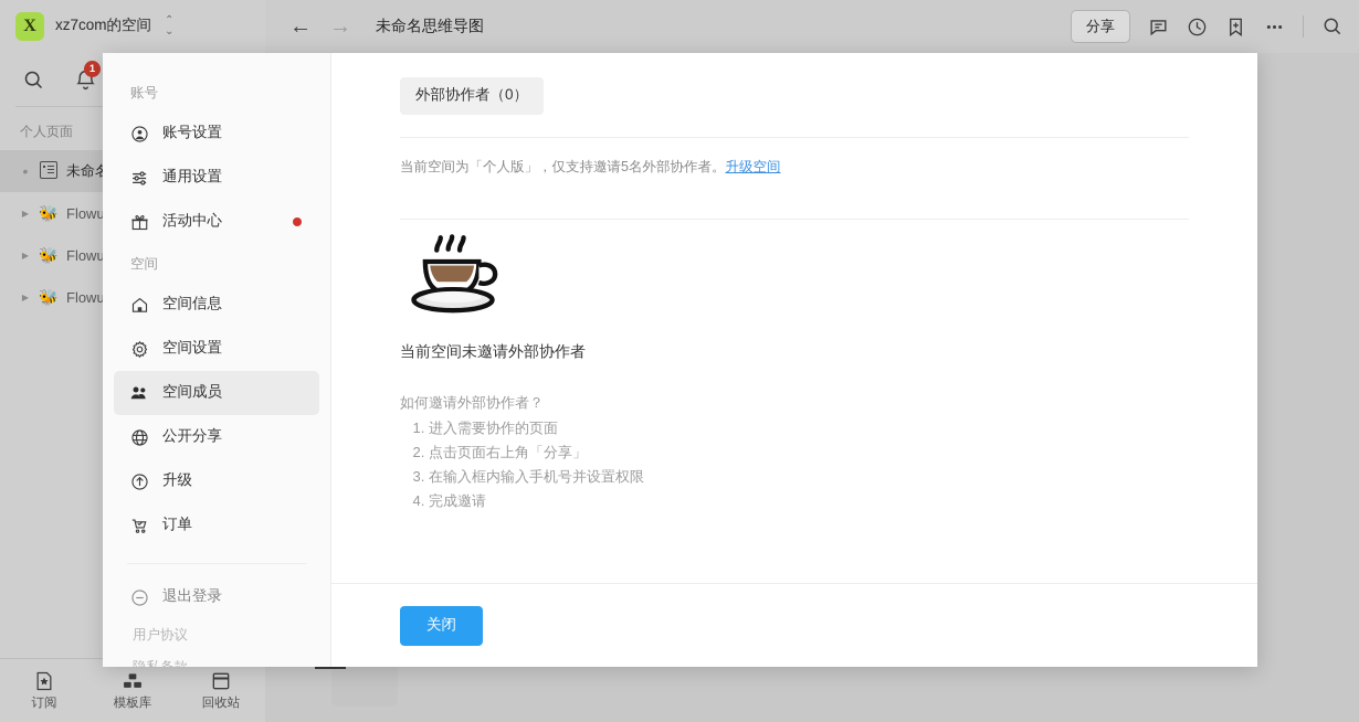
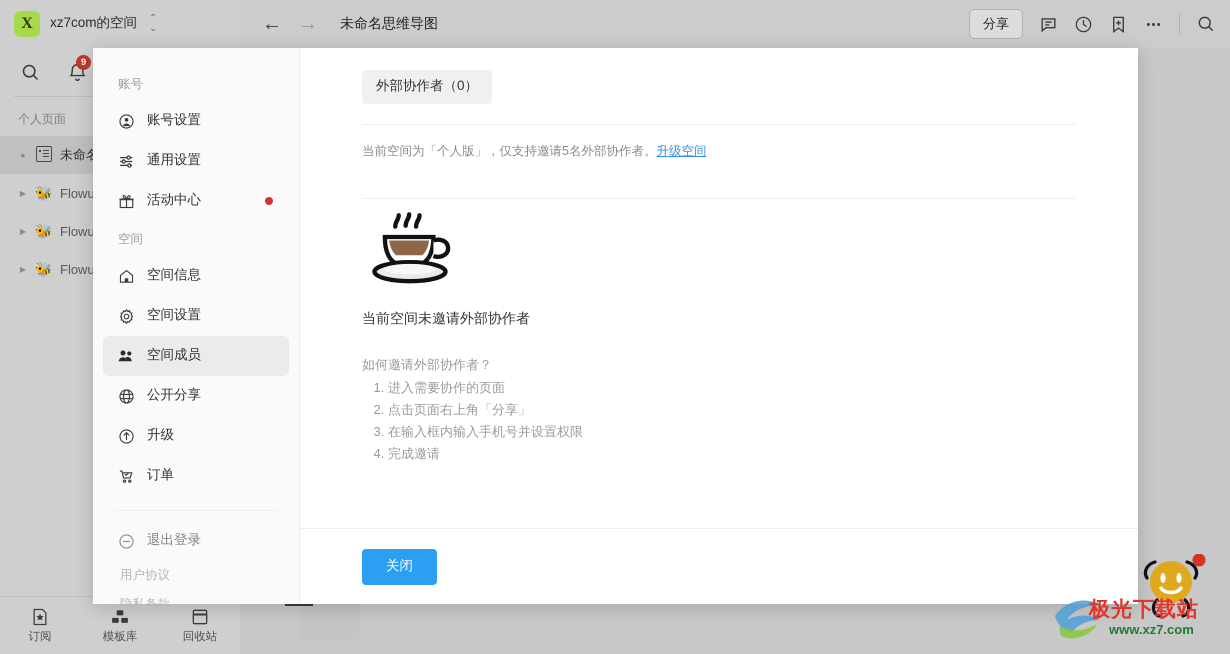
  X
  xz7com的空间
  ⌃
  ⌄
- 1
+ 9
  个人页面
  •
  ▶
  🐝
  Flowu
  ▶
  🐝
  Flowu
  ▶
  🐝
  Flowu
  订阅
  模板库
  回收站
  ←
  →
  未命名思维导图
  分享
  账号
  账号设置
  通用设置
  活动中心
  空间
  空间信息
  空间设置
  空间成员
  公开分享
  升级
  订单
  退出登录
  用户协议
  外部协作者（0）
  当前空间为「个人版」，仅支持邀请5名外部协作者。升级空间
  当前空间未邀请外部协作者
  如何邀请外部协作者？
  进入需要协作的页面
  点击页面右上角「分享」
  在输入框内输入手机号并设置权限
  完成邀请
  关闭
+ 极光下载站
+ www.xz7.com
